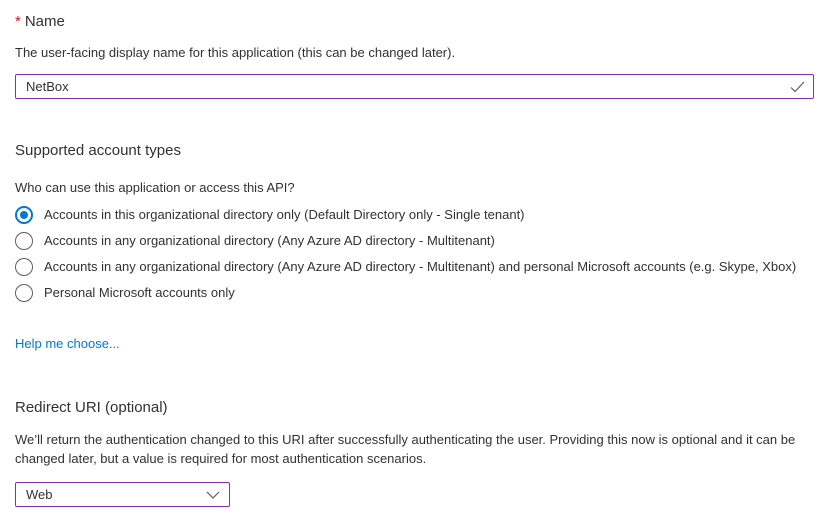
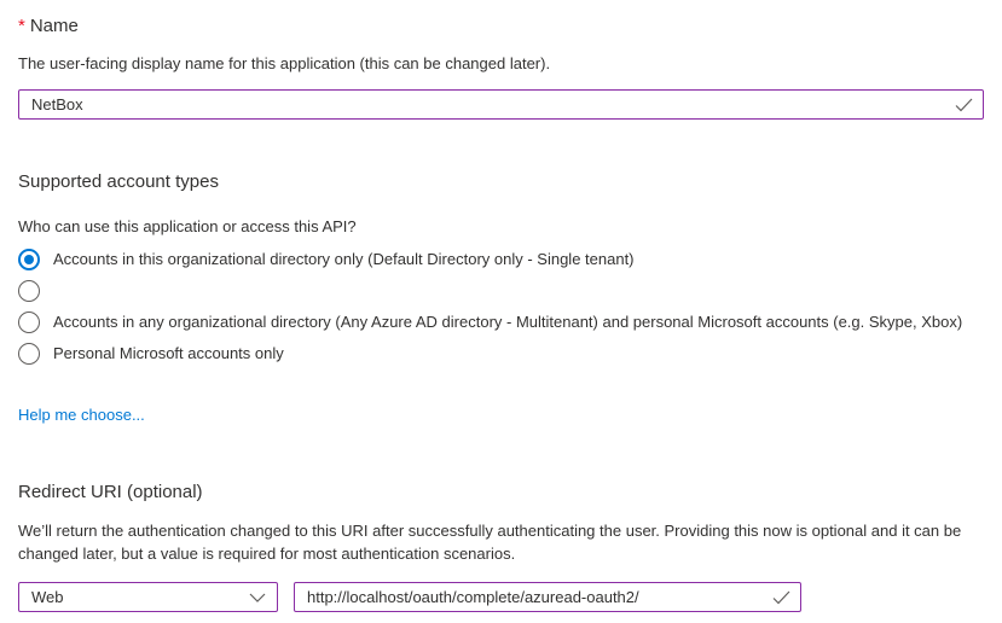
  * Name
  The user-facing display name for this application (this can be changed later).
  NetBox
  Supported account types
  Who can use this application or access this API?
  Accounts in this organizational directory only (Default Directory only - Single tenant)
- Accounts in any organizational directory (Any Azure AD directory - Multitenant)
  Accounts in any organizational directory (Any Azure AD directory - Multitenant) and personal Microsoft accounts (e.g. Skype, Xbox)
  Personal Microsoft accounts only
  Help me choose...
  Redirect URI (optional)
  We’ll return the authentication changed to this URI after successfully authenticating the user. Providing this now is optional and it can be changed later, but a value is required for most authentication scenarios.
  Web
+ http://localhost/oauth/complete/azuread-oauth2/
